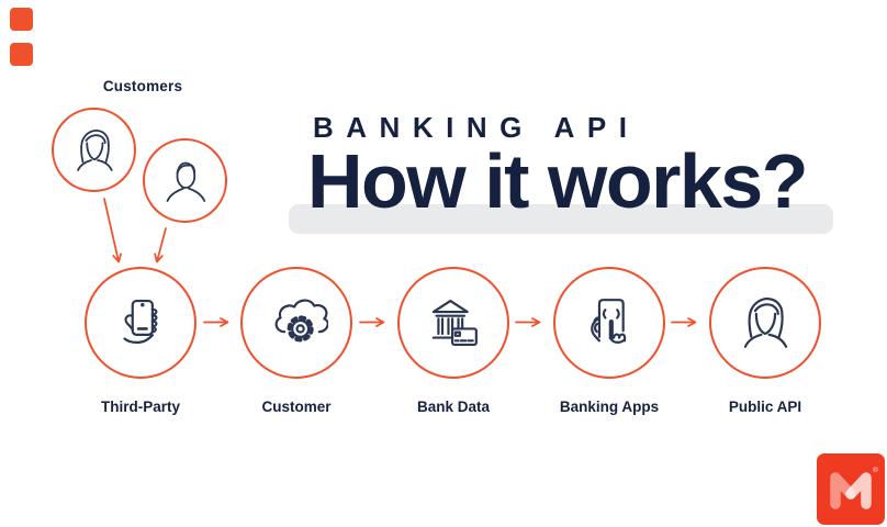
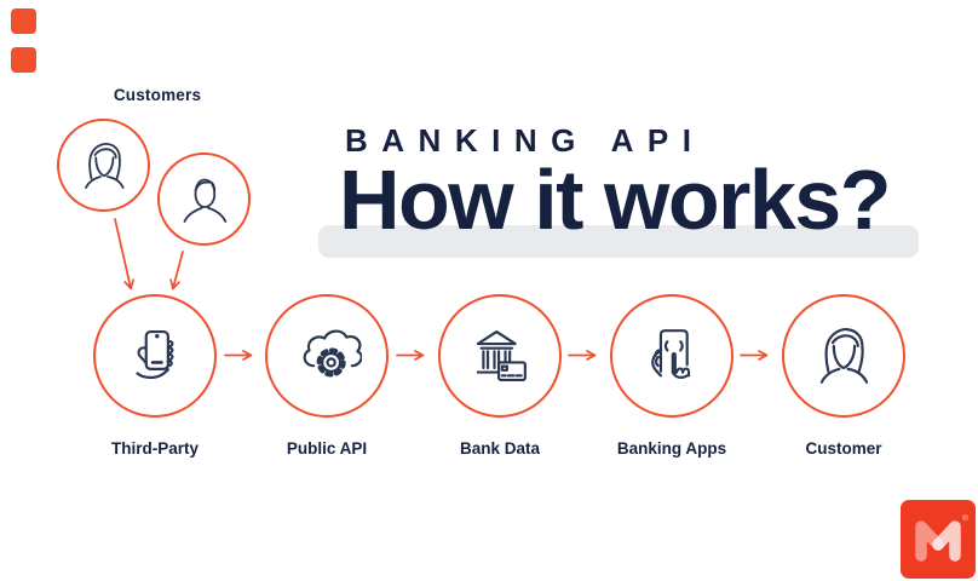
  Customers
  BANKING API
  How it works?
  Third-Party
- Customer
+ Public API
  Bank Data
  Banking Apps
- Public API
+ Customer
